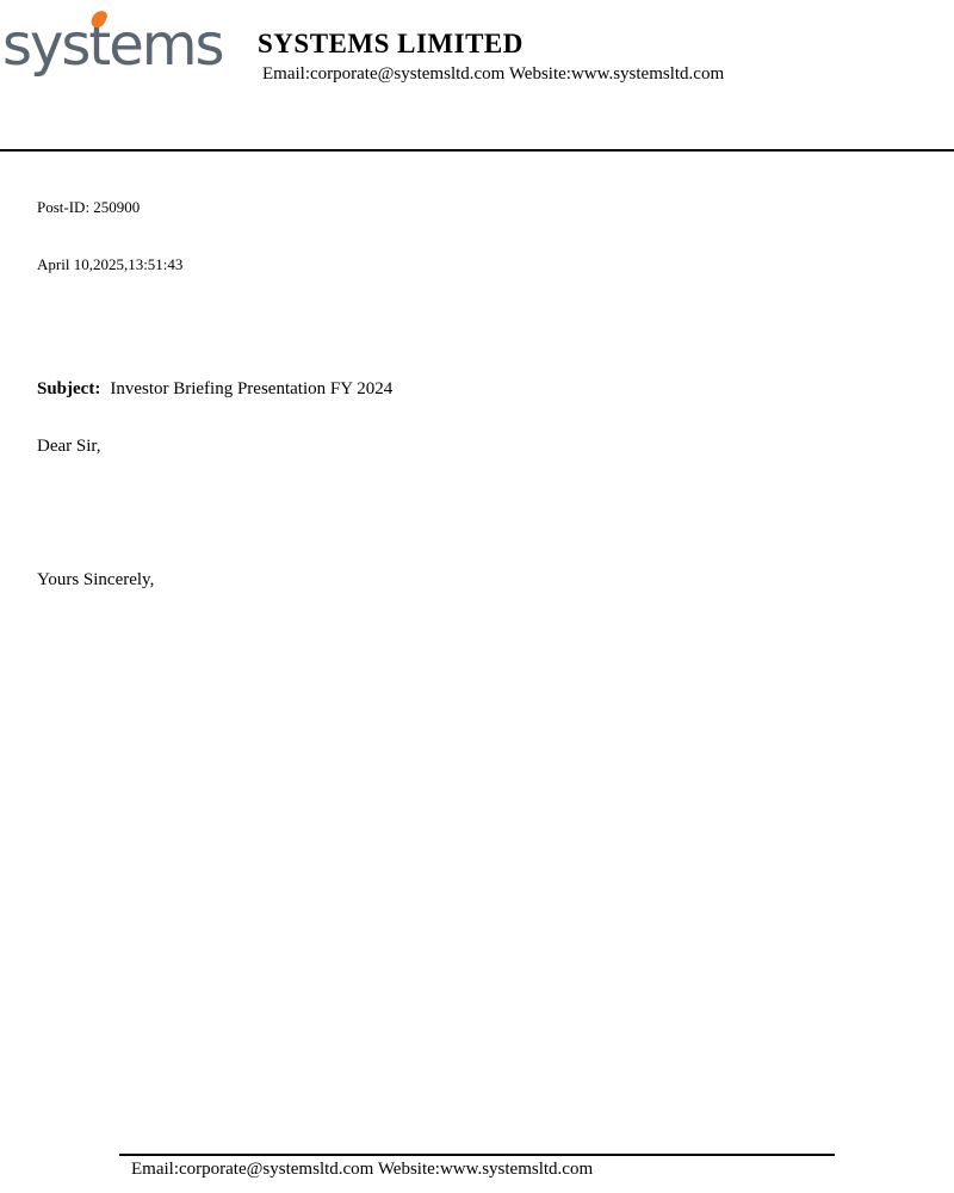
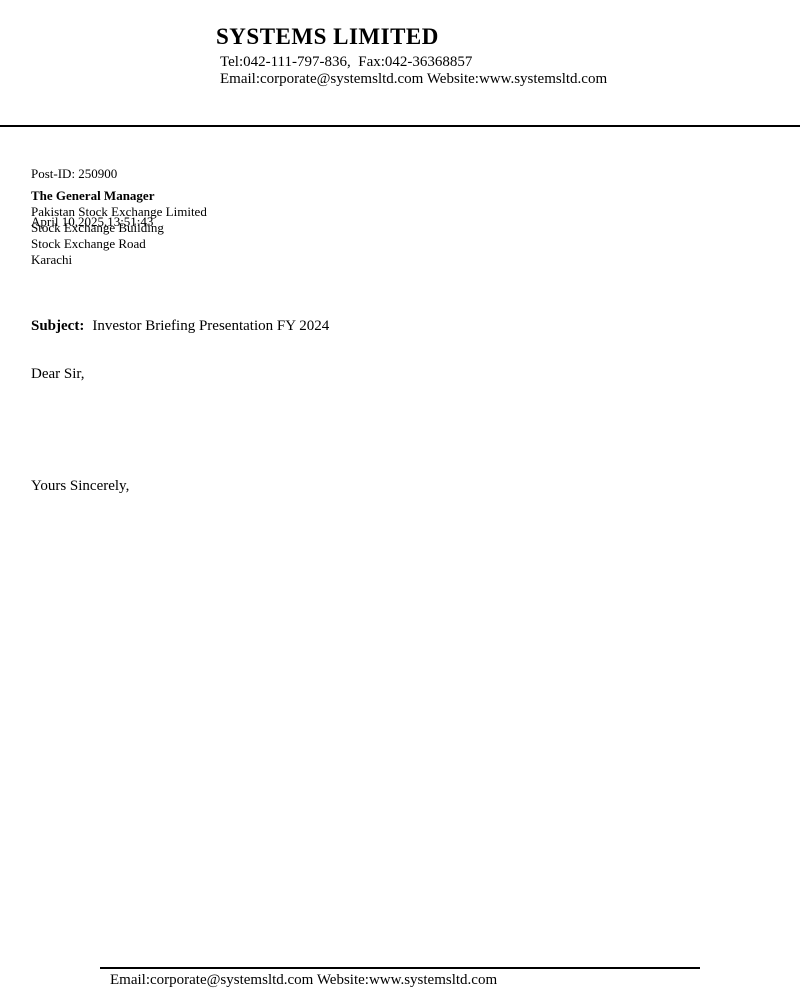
- systems
  SYSTEMS LIMITED
+ Tel:042-111-797-836, Fax:042-36368857
  Email:corporate@systemsltd.com Website:www.systemsltd.com
  Post-ID: 250900
  April 10,2025,13:51:43
+ The General Manager
+ Pakistan Stock Exchange Limited
+ Stock Exchange Building
+ Stock Exchange Road
+ Karachi
  Subject: Investor Briefing Presentation FY 2024
  Dear Sir,
  Yours Sincerely,
  Email:corporate@systemsltd.com Website:www.systemsltd.com
